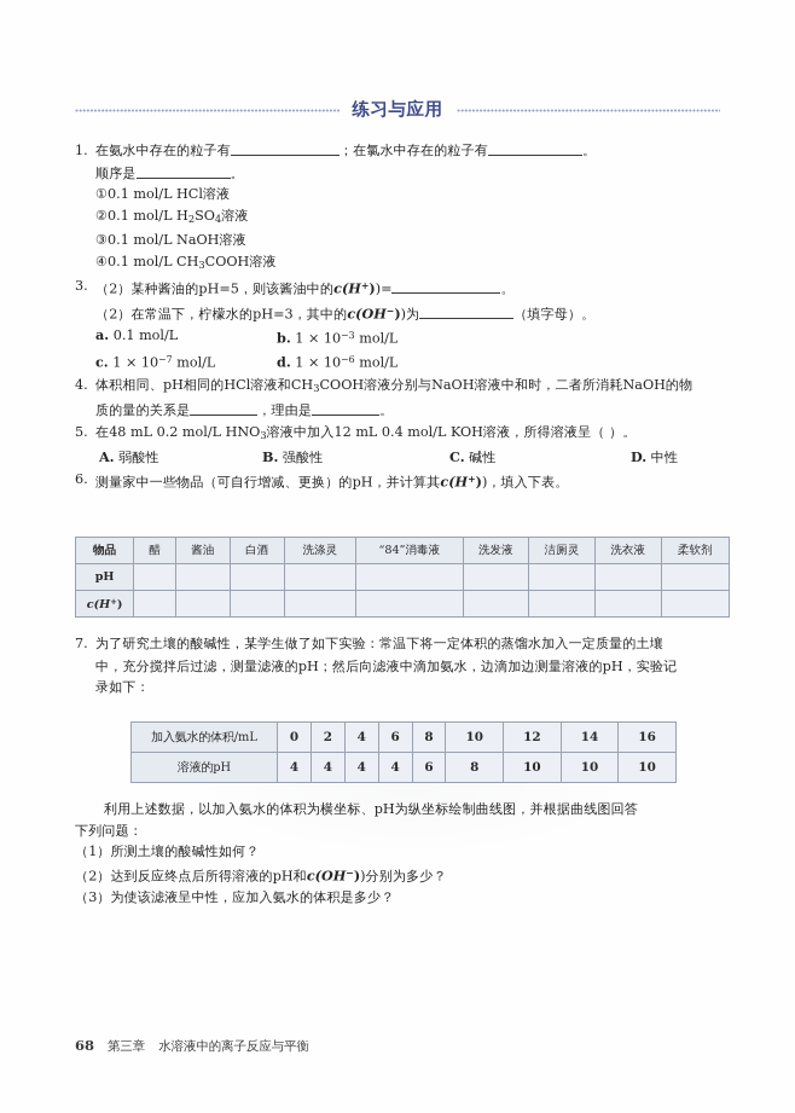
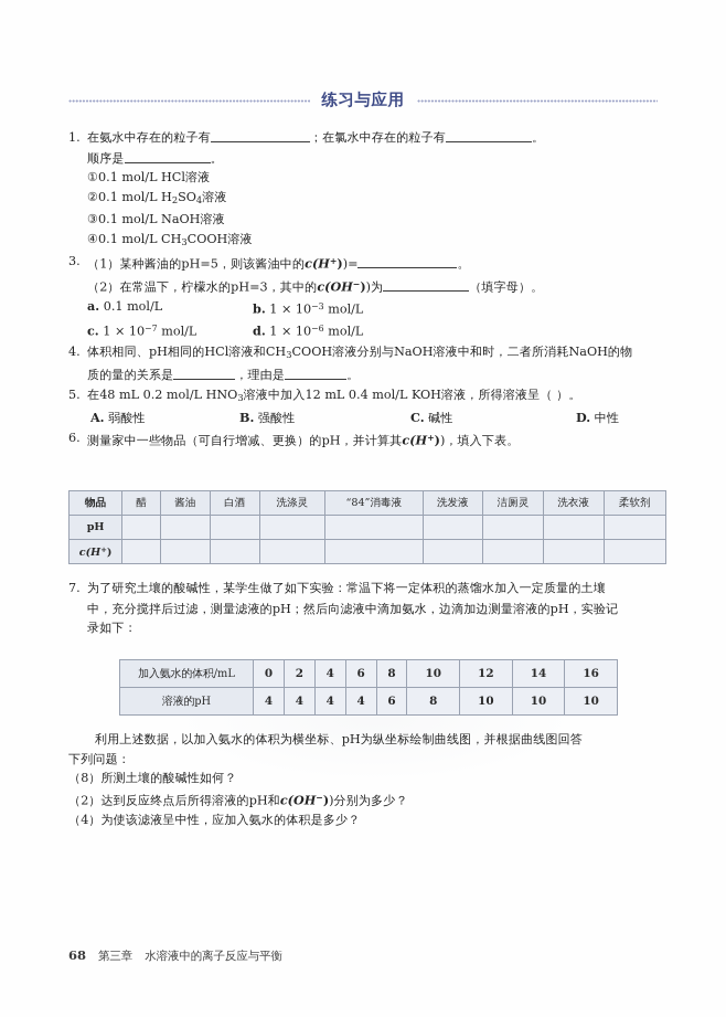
  练习与应用
  1.
  在氨水中存在的粒子有 ；在氯水中存在的粒子有 。
  顺序是 。
  ①0.1 mol/L HCl溶液
  ②0.1 mol/L H2SO4溶液
  ③0.1 mol/L NaOH溶液
  ④0.1 mol/L CH3COOH溶液
  3.
- （2）某种酱油的pH=5，则该酱油中的c(H+))= 。
+ （1）某种酱油的pH=5，则该酱油中的c(H+))= 。
  （2）在常温下，柠檬水的pH=3，其中的c(OH−))为 （填字母）。
  a. 0.1 mol/L
  b. 1 × 10−3 mol/L
  c. 1 × 10−7 mol/L
  d. 1 × 10−6 mol/L
  4.
  体积相同、pH相同的HCl溶液和CH3COOH溶液分别与NaOH溶液中和时，二者所消耗NaOH的物
  质的量的关系是 ，理由是 。
  5.
  在48 mL 0.2 mol/L HNO3溶液中加入12 mL 0.4 mol/L KOH溶液，所得溶液呈（ ）。
  A. 弱酸性
  B. 强酸性
  C. 碱性
  D. 中性
  6.
  测量家中一些物品（可自行增减、更换）的pH，并计算其c(H+))，填入下表。
  物品	醋	酱油	白酒	洗涤灵	“84”消毒液	洗发液	洁厕灵	洗衣液	柔软剂
  pH
  c(H+)
  7.
  为了研究土壤的酸碱性，某学生做了如下实验：常温下将一定体积的蒸馏水加入一定质量的土壤
  中，充分搅拌后过滤，测量滤液的pH；然后向滤液中滴加氨水，边滴加边测量溶液的pH，实验记
  录如下：
  加入氨水的体积/mL	0	2	4	6	8	10	12	14	16
  溶液的pH	4	4	4	4	6	8	10	10	10
  利用上述数据，以加入氨水的体积为横坐标、pH为纵坐标绘制曲线图，并根据曲线图回答
  下列问题：
- （1）所测土壤的酸碱性如何？
+ （8）所测土壤的酸碱性如何？
  （2）达到反应终点后所得溶液的pH和c(OH−))分别为多少？
- （3）为使该滤液呈中性，应加入氨水的体积是多少？
+ （4）为使该滤液呈中性，应加入氨水的体积是多少？
  68
  第三章
  水溶液中的离子反应与平衡
